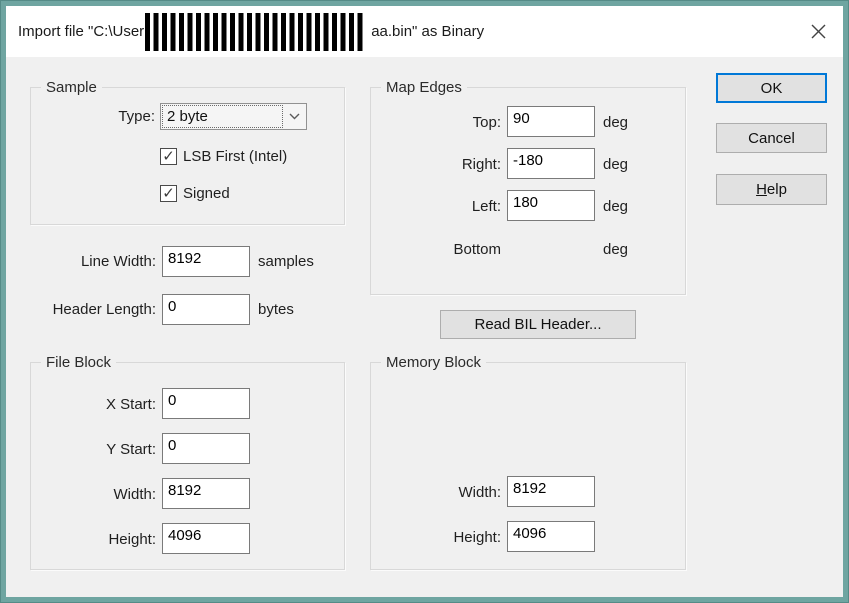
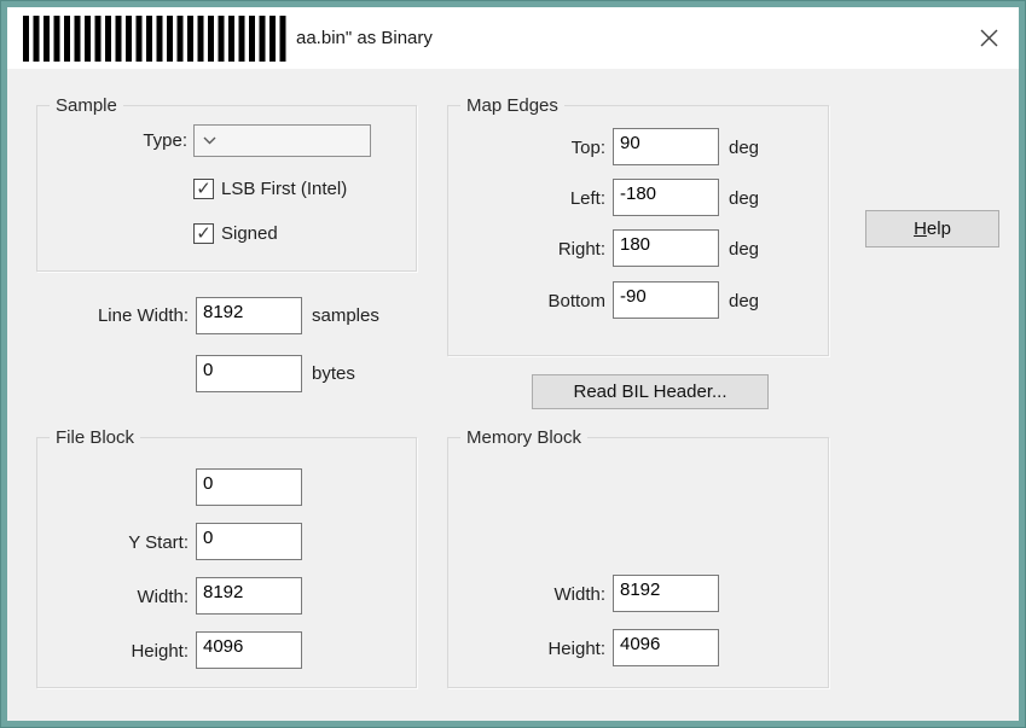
- Import file "C:\User
  aa.bin" as Binary
  Sample
  Type:
- 2 byte
  ✓
  LSB First (Intel)
  ✓
  Signed
  Line Width:
  8192
  samples
- Header Length:
  0
  bytes
  File Block
- X Start:
  0
  Y Start:
  0
  Width:
  8192
  Height:
  4096
  Map Edges
  Top:
  90
  deg
- Right:
+ Left:
  -180
  deg
- Left:
+ Right:
  180
  deg
  Bottom
+ -90
  deg
  Read BIL Header...
  Memory Block
  Width:
  8192
  Height:
  4096
- OK
- Cancel
  H
  elp
